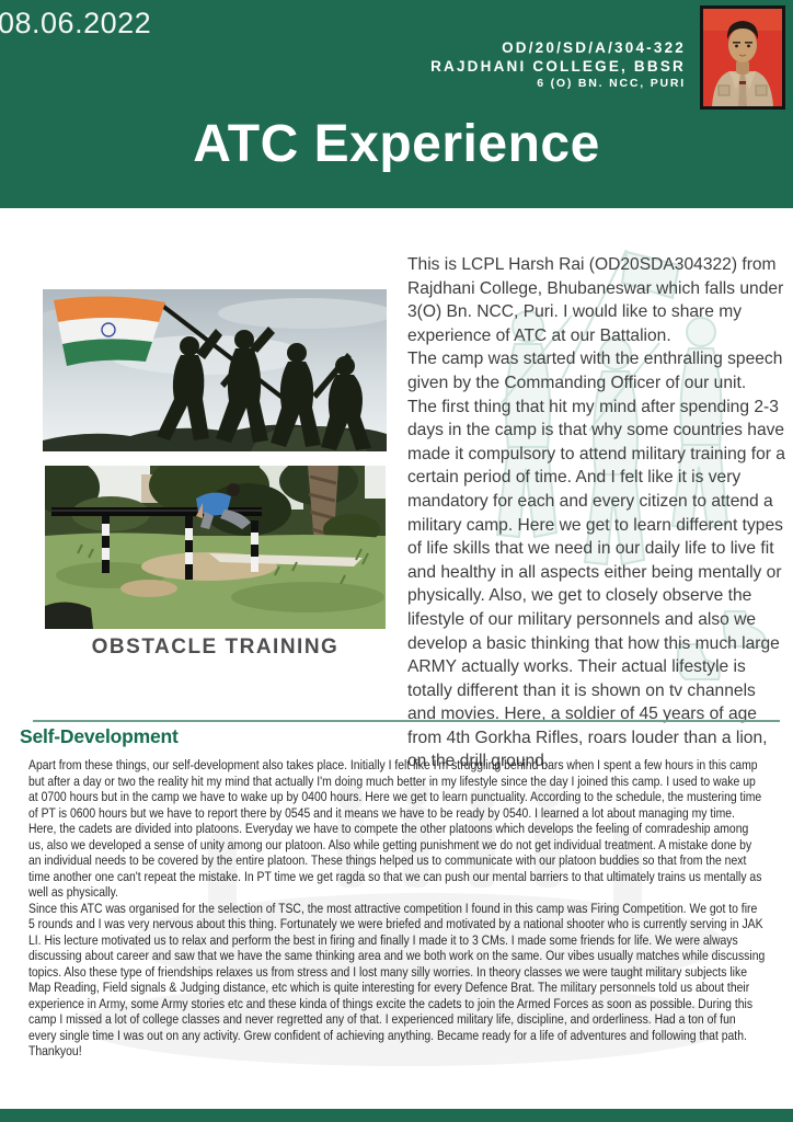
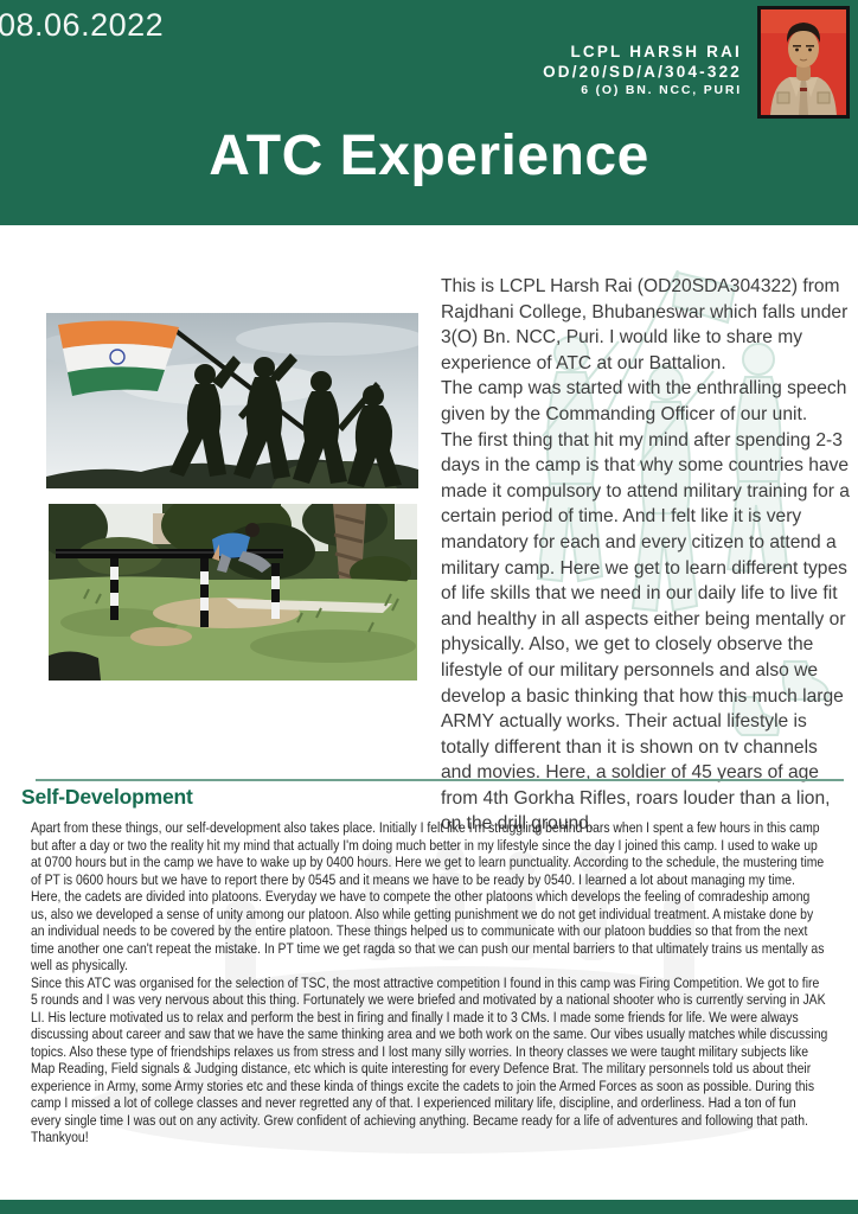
  08.06.2022
+ LCPL HARSH RAI
  OD/20/SD/A/304-322
- RAJDHANI COLLEGE, BBSR
  6 (O) BN. NCC, PURI
  ATC Experience
- OBSTACLE TRAINING
  This is LCPL Harsh Rai (OD20SDA304322) from Rajdhani College, Bhubaneswar which falls under 3(O) Bn. NCC, Puri. I would like to share my experience of ATC at our Battalion.
  The camp was started with the enthralling speech given by the Commanding Officer of our unit.
  The first thing that hit my mind after spending 2-3 days in the camp is that why some countries have made it compulsory to attend military training for a certain period of time. And I felt like it is very mandatory for each and every citizen to attend a military camp. Here we get to learn different types of life skills that we need in our daily life to live fit and healthy in all aspects either being mentally or physically. Also, we get to closely observe the lifestyle of our military personnels and also we develop a basic thinking that how this much large ARMY actually works. Their actual lifestyle is totally different than it is shown on tv channels and movies. Here, a soldier of 45 years of age from 4th Gorkha Rifles, roars louder than a lion, on the drill ground.
  Self-Development
  Apart from these things, our self-development also takes place. Initially I felt like I'm struggling behind bars when I spent a few hours in this camp but after a day or two the reality hit my mind that actually I'm doing much better in my lifestyle since the day I joined this camp. I used to wake up at 0700 hours but in the camp we have to wake up by 0400 hours. Here we get to learn punctuality. According to the schedule, the mustering time of PT is 0600 hours but we have to report there by 0545 and it means we have to be ready by 0540. I learned a lot about managing my time.
  Here, the cadets are divided into platoons. Everyday we have to compete the other platoons which develops the feeling of comradeship among us, also we developed a sense of unity among our platoon. Also while getting punishment we do not get individual treatment. A mistake done by an individual needs to be covered by the entire platoon. These things helped us to communicate with our platoon buddies so that from the next time another one can't repeat the mistake. In PT time we get ragda so that we can push our mental barriers to that ultimately trains us mentally as well as physically.
  Since this ATC was organised for the selection of TSC, the most attractive competition I found in this camp was Firing Competition. We got to fire 5 rounds and I was very nervous about this thing. Fortunately we were briefed and motivated by a national shooter who is currently serving in JAK LI. His lecture motivated us to relax and perform the best in firing and finally I made it to 3 CMs. I made some friends for life. We were always discussing about career and saw that we have the same thinking area and we both work on the same. Our vibes usually matches while discussing topics. Also these type of friendships relaxes us from stress and I lost many silly worries. In theory classes we were taught military subjects like Map Reading, Field signals & Judging distance, etc which is quite interesting for every Defence Brat. The military personnels told us about their experience in Army, some Army stories etc and these kinda of things excite the cadets to join the Armed Forces as soon as possible. During this camp I missed a lot of college classes and never regretted any of that. I experienced military life, discipline, and orderliness. Had a ton of fun every single time I was out on any activity. Grew confident of achieving anything. Became ready for a life of adventures and following that path.
  Thankyou!
